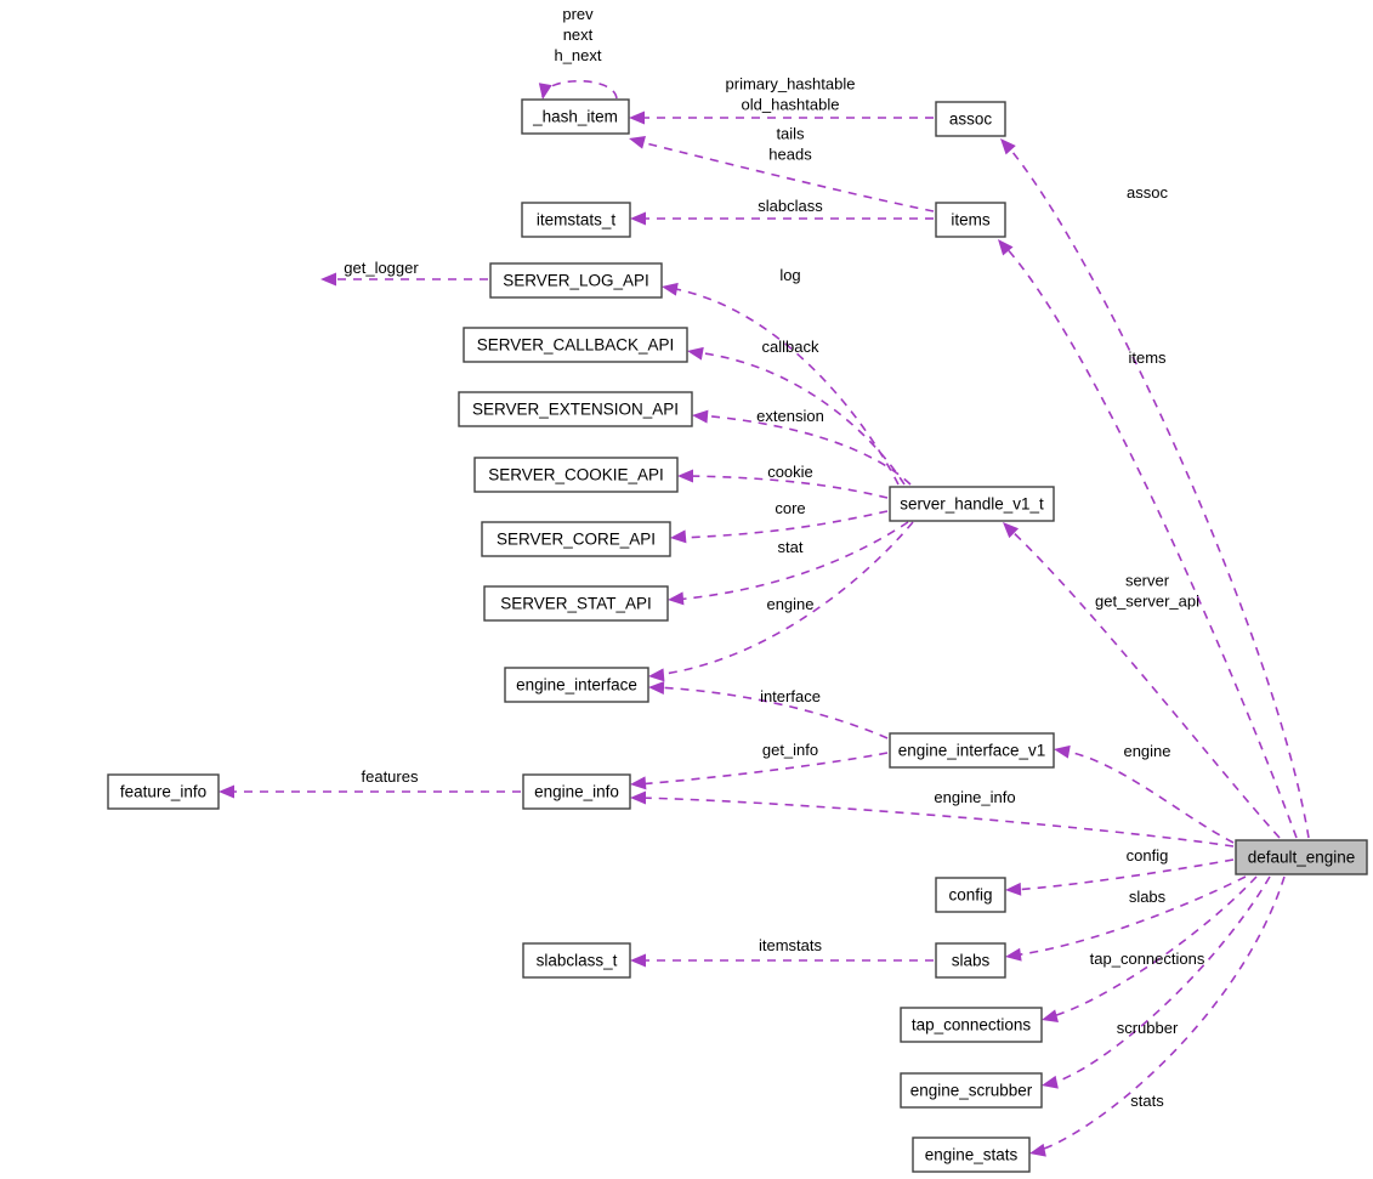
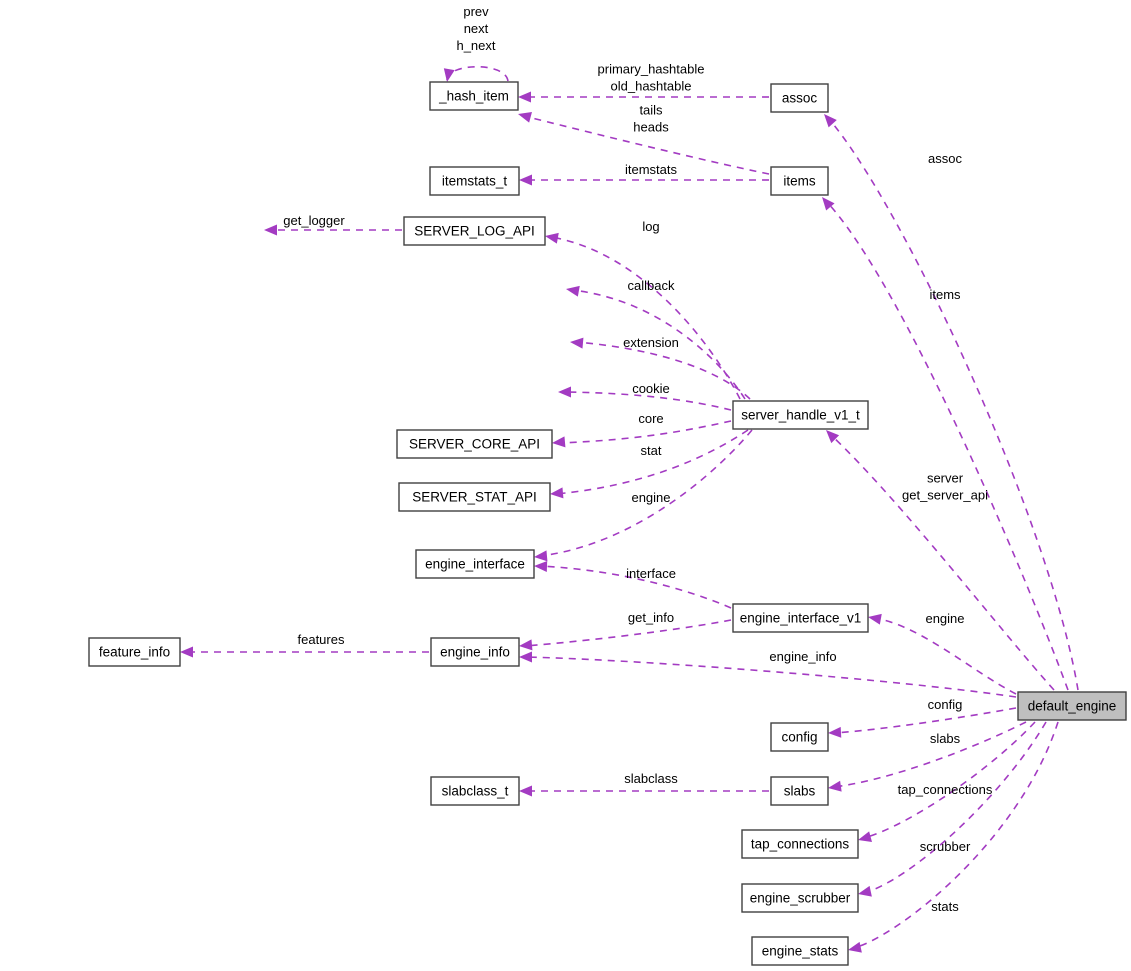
  _hash_item
  assoc
  itemstats_t
  items
  SERVER_LOG_API
- SERVER_CALLBACK_API
- SERVER_EXTENSION_API
- SERVER_COOKIE_API
  SERVER_CORE_API
  SERVER_STAT_API
  server_handle_v1_t
  engine_interface
  feature_info
  engine_info
  engine_interface_v1
  default_engine
  config
  slabclass_t
  slabs
  tap_connections
  engine_scrubber
  engine_stats
  prev next h_next
  primary_hashtable old_hashtable
  tails heads
- slabclass
+ itemstats
  get_logger
  log
  callback
  extension
  cookie
  core
  stat
  engine
  interface
  get_info
  features
  engine_info
  engine
  server get_server_api
  items
  assoc
  config
  slabs
- itemstats
+ slabclass
  tap_connections
  scrubber
  stats
